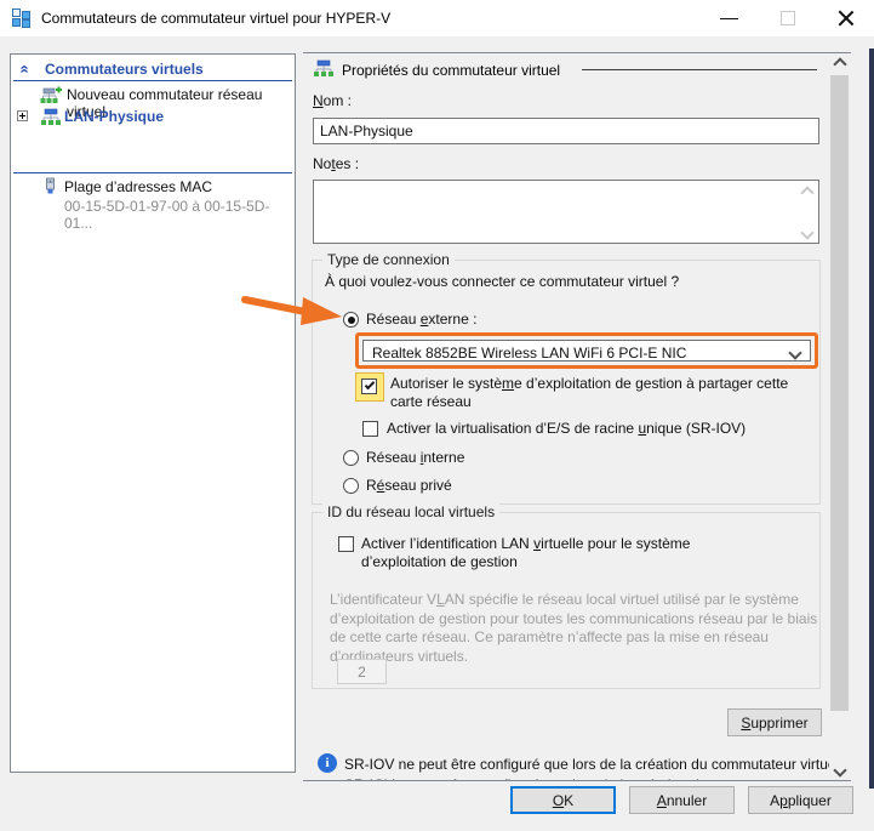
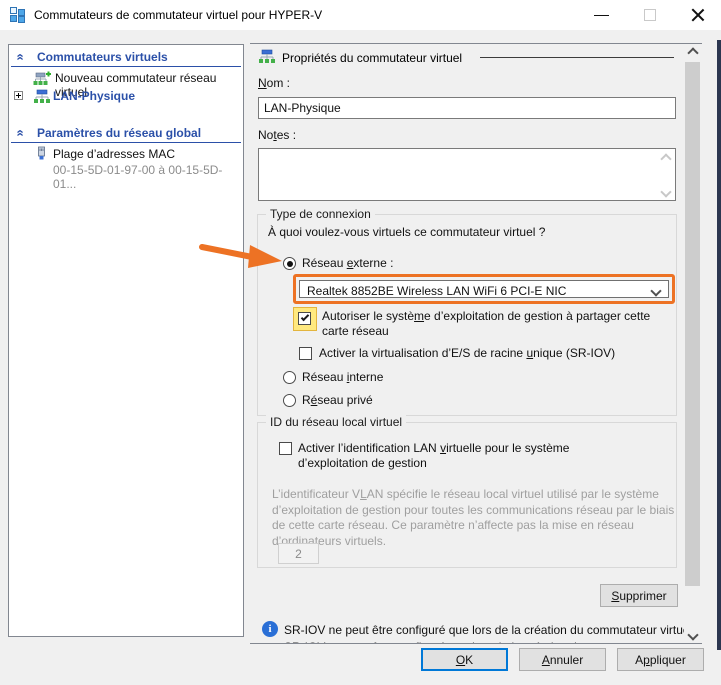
  Commutateurs de commutateur virtuel pour HYPER-V
  Commutateurs virtuels
  Nouveau commutateur réseau virtuel
  LAN-Physique
+ Paramètres du réseau global
  Plage d’adresses MAC
  00-15-5D-01-97-00 à 00-15-5D-01...
  Propriétés du commutateur virtuel
  Nom :
  LAN-Physique
  Notes :
  Type de connexion
- À quoi voulez-vous connecter ce commutateur virtuel ?
+ À quoi voulez-vous virtuels ce commutateur virtuel ?
  Réseau externe :
  Realtek 8852BE Wireless LAN WiFi 6 PCI-E NIC
  Autoriser le système d’exploitation de gestion à partager cette carte réseau
  Activer la virtualisation d’E/S de racine unique (SR-IOV)
  Réseau interne
  Réseau privé
- ID du réseau local virtuels
+ ID du réseau local virtuel
  Activer l’identification LAN virtuelle pour le système d’exploitation de gestion
  L’identificateur VLAN spécifie le réseau local virtuel utilisé par le système d’exploitation de gestion pour toutes les communications réseau par le biais de cette carte réseau. Ce paramètre n’affecte pas la mise en réseau d’ordinateurs virtuels.
  2
  S
  upprimer
  i
  SR-IOV ne peut être configuré que lors de la création du commutateur virtu
  O
  K
  A
  nnuler
  A
  p
  pliquer
